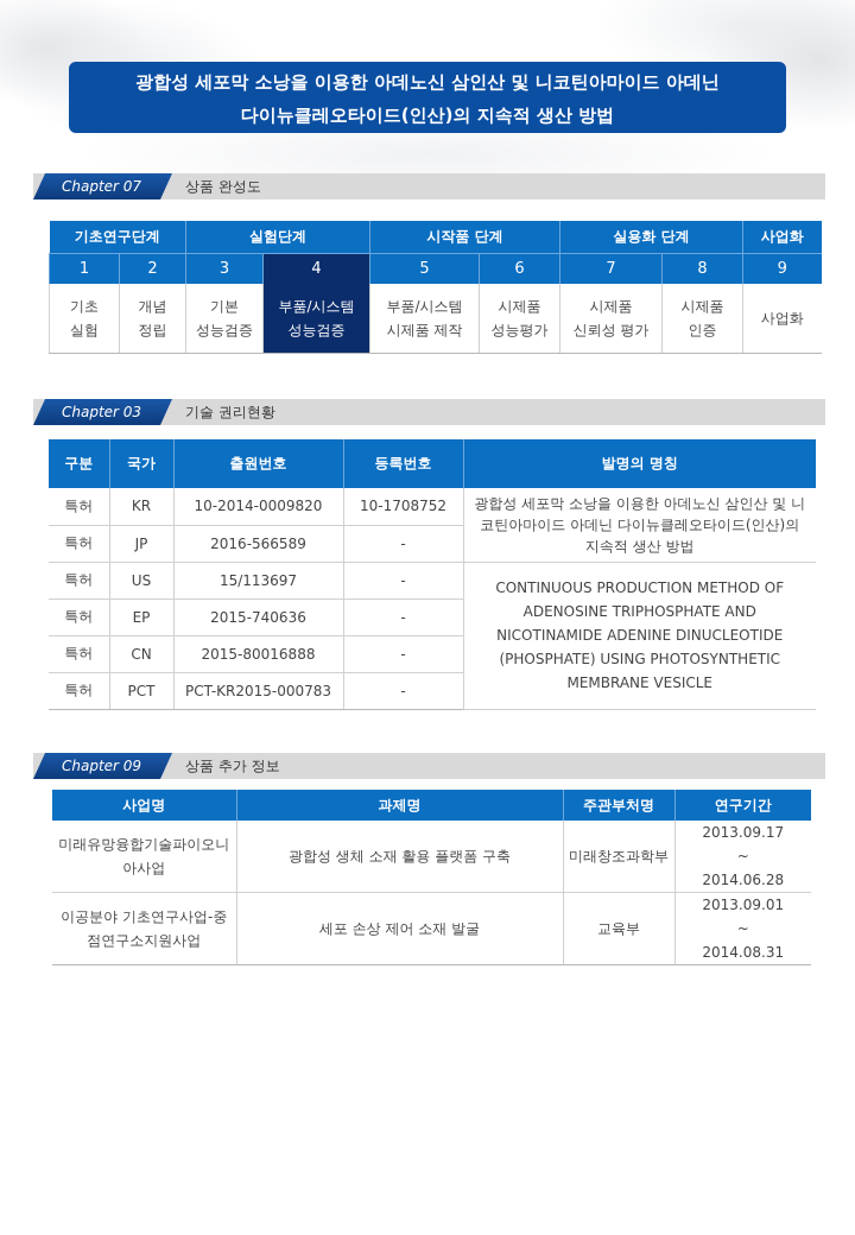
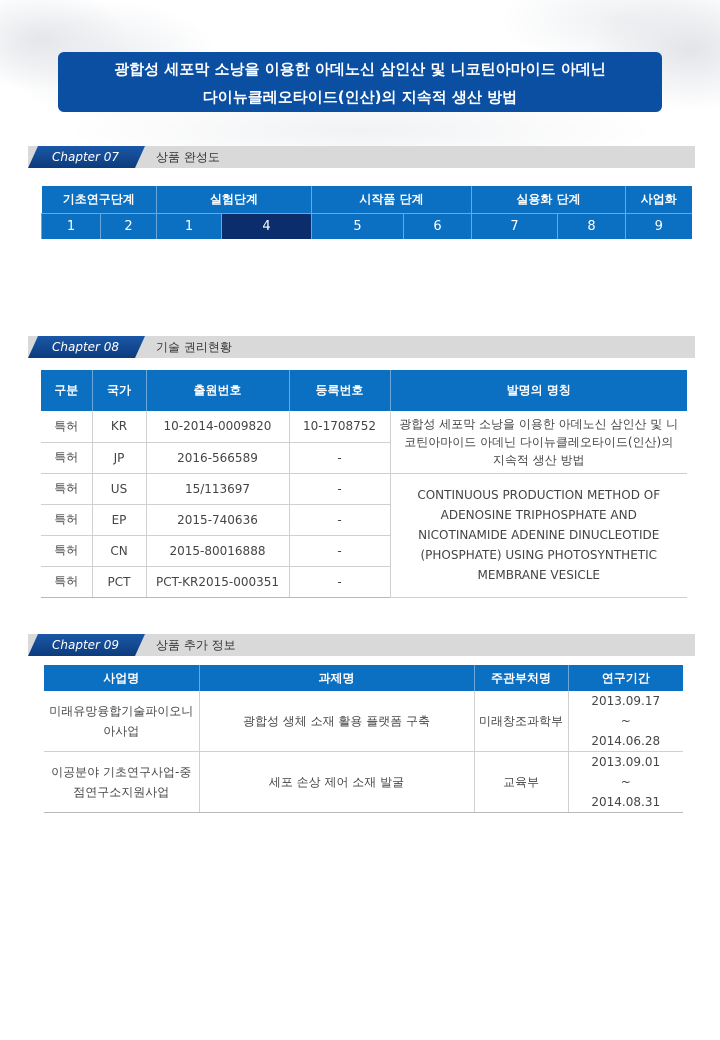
  광합성 세포막 소낭을 이용한 아데노신 삼인산 및 니코틴아마이드 아데닌
  다이뉴클레오타이드(인산)의 지속적 생산 방법
  Chapter 07
  상품 완성도
  기초연구단계	실험단계	시작품 단계	실용화 단계	사업화
- 1	2	3	4	5	6	7	8	9
+ 1	2	1	4	5	6	7	8	9
- 기초실험	개념정립	기본성능검증	부품/시스템성능검증	부품/시스템시제품 제작	시제품성능평가	시제품신뢰성 평가	시제품인증	사업화
- Chapter 03
+ Chapter 08
  기술 권리현황
  구분	국가	출원번호	등록번호	발명의 명칭
  특허	KR	10-2014-0009820	10-1708752	광합성 세포막 소낭을 이용한 아데노신 삼인산 및 니코틴아마이드 아데닌 다이뉴클레오타이드(인산)의 지속적 생산 방법
  특허	JP	2016-566589	-
  특허	US	15/113697	-	CONTINUOUS PRODUCTION METHOD OF ADENOSINE TRIPHOSPHATE AND NICOTINAMIDE ADENINE DINUCLEOTIDE (PHOSPHATE) USING PHOTOSYNTHETIC MEMBRANE VESICLE
  특허	EP	2015-740636	-
  특허	CN	2015-80016888	-
- 특허	PCT	PCT-KR2015-000783	-
+ 특허	PCT	PCT-KR2015-000351	-
  Chapter 09
  상품 추가 정보
  사업명	과제명	주관부처명	연구기간
  미래유망융합기술파이오니아사업	광합성 생체 소재 활용 플랫폼 구축	미래창조과학부	2013.09.17 ~ 2014.06.28
  이공분야 기초연구사업-중점연구소지원사업	세포 손상 제어 소재 발굴	교육부	2013.09.01 ~ 2014.08.31
